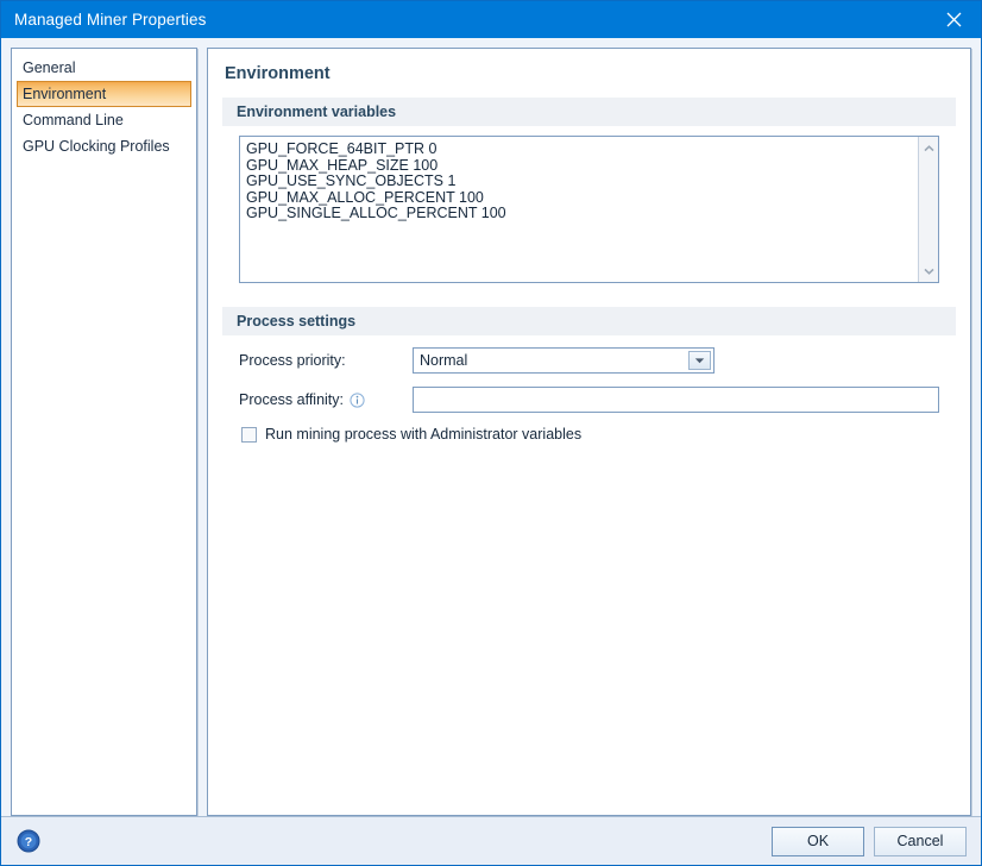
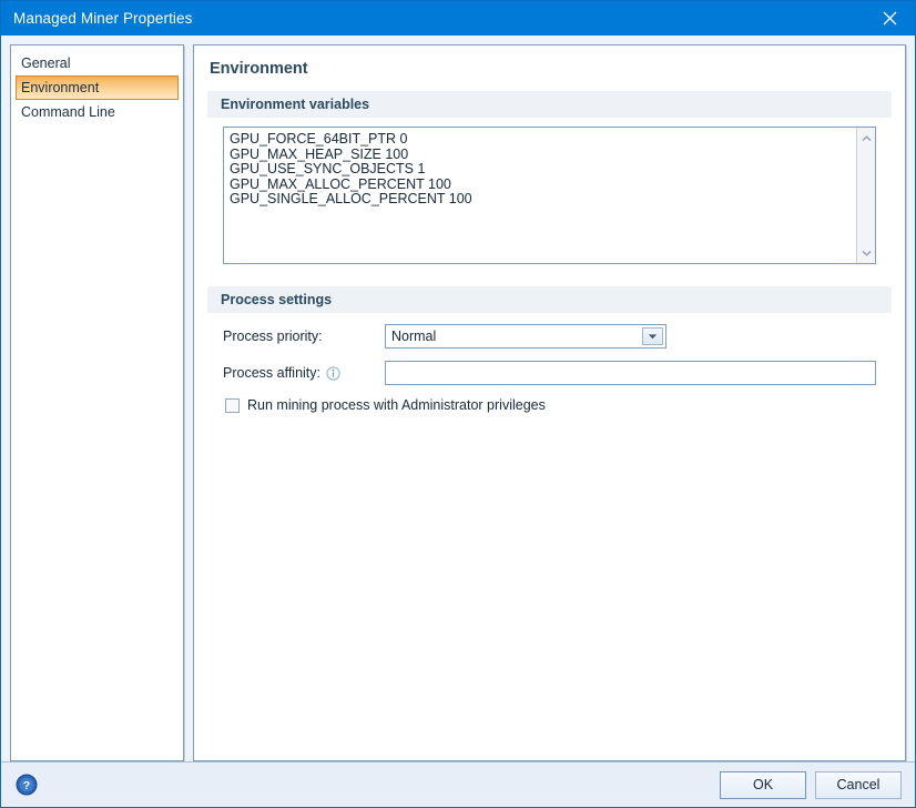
  Managed Miner Properties
  General
  Environment
  Command Line
- GPU Clocking Profiles
  Environment
  Environment variables
  GPU_FORCE_64BIT_PTR 0
  GPU_MAX_HEAP_SIZE 100
  GPU_USE_SYNC_OBJECTS 1
  GPU_MAX_ALLOC_PERCENT 100
  GPU_SINGLE_ALLOC_PERCENT 100
  Process settings
  Process priority:
  Normal
  Process affinity:
- Run mining process with Administrator variables
+ Run mining process with Administrator privileges
  ?
  OK
  Cancel
